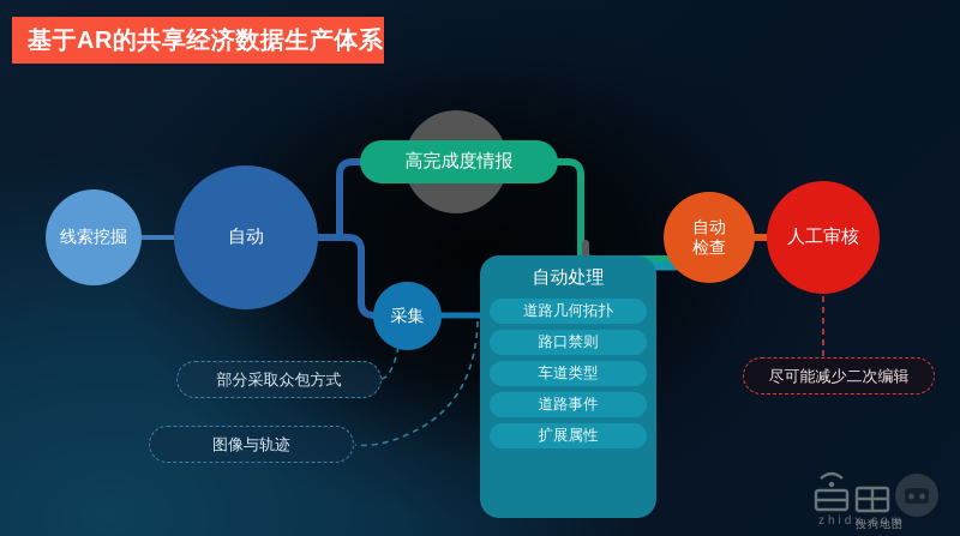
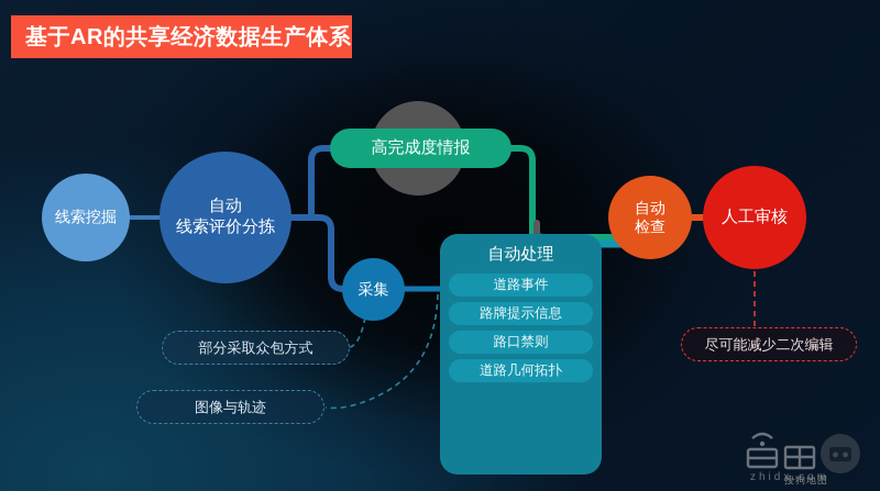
  基于AR的共享经济数据生产体系
  线索挖掘
  自动
+ 线索评价分拣
  高完成度情报
  采集
  自动
  检查
  人工审核
  自动处理
- 道路几何拓扑
+ 道路事件
+ 路牌提示信息
  路口禁则
- 车道类型
- 道路事件
+ 道路几何拓扑
- 扩展属性
  部分采取众包方式
  图像与轨迹
  尽可能减少二次编辑
  zhidx.com
  搜狗地图
